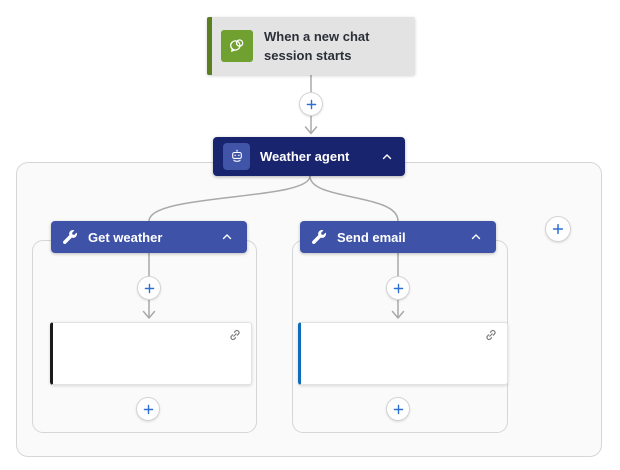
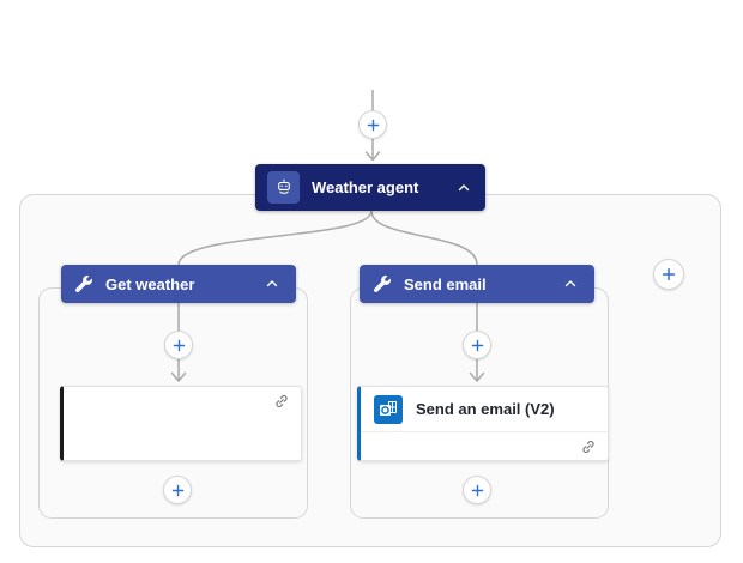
- When a new chat session starts
  Weather agent
  Get weather
  Send email
+ Send an email (V2)
